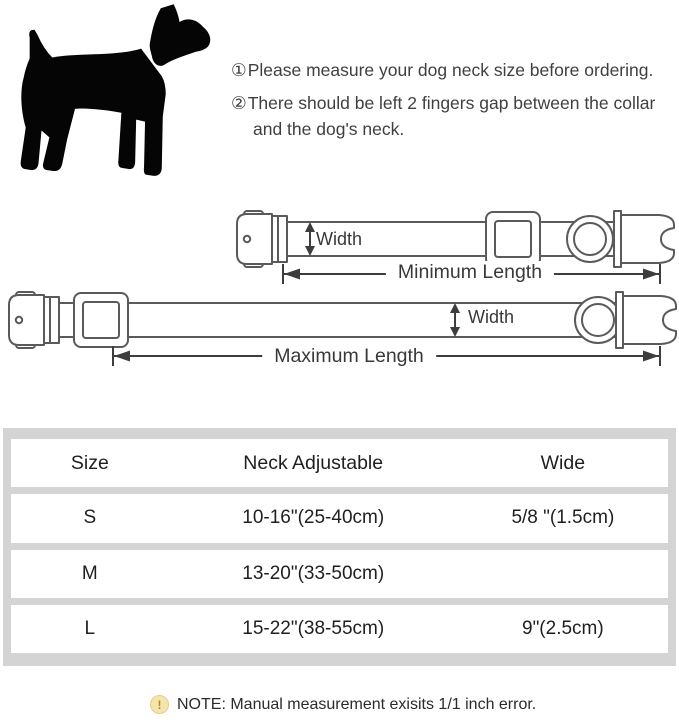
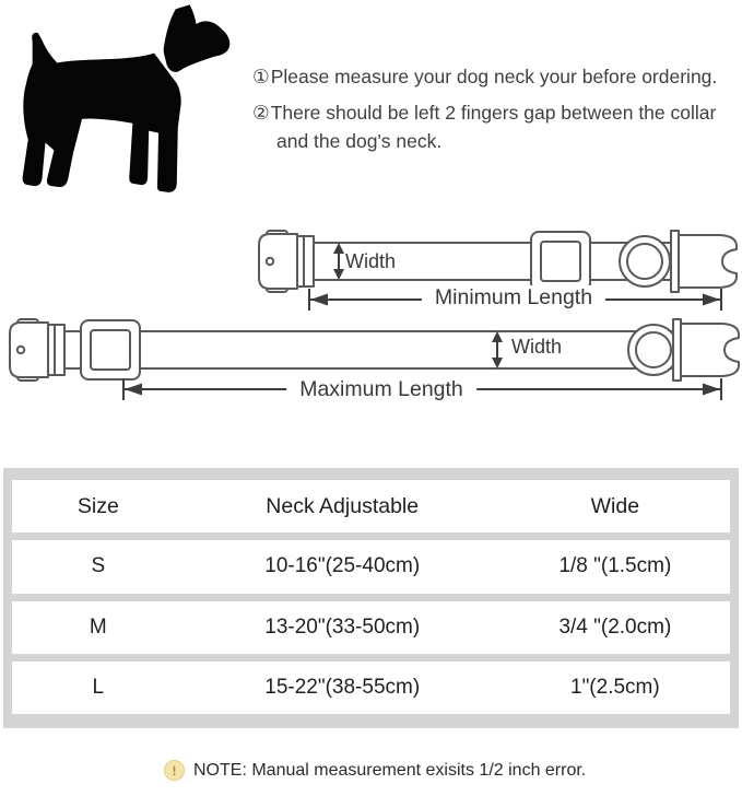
- ①Please measure your dog neck size before ordering.
+ ①Please measure your dog neck your before ordering.
  ②There should be left 2 fingers gap between the collar and the dog's neck.
  Width
  Minimum Length
  Width
  Maximum Length
  Size
  Neck Adjustable
  Wide
  S
  10-16"(25-40cm)
- 5/8 "(1.5cm)
+ 1/8 "(1.5cm)
  M
  13-20"(33-50cm)
+ 3/4 "(2.0cm)
  L
  15-22"(38-55cm)
- 9"(2.5cm)
+ 1"(2.5cm)
  !
- NOTE: Manual measurement exisits 1/1 inch error.
+ NOTE: Manual measurement exisits 1/2 inch error.
